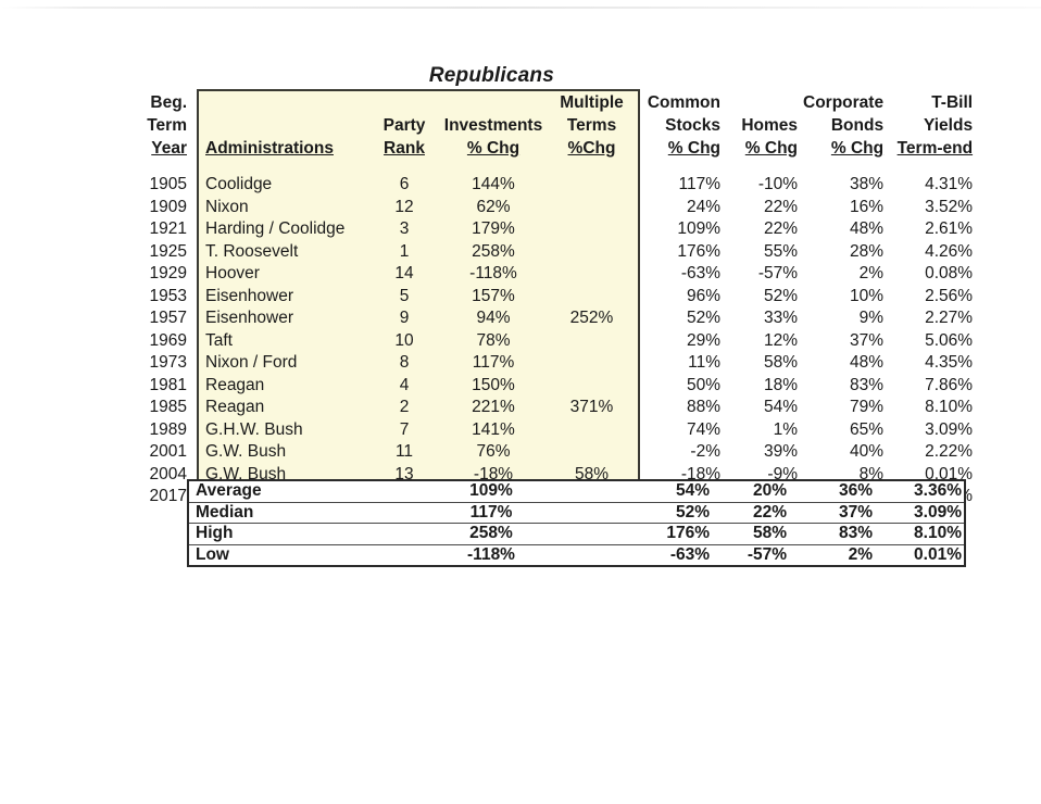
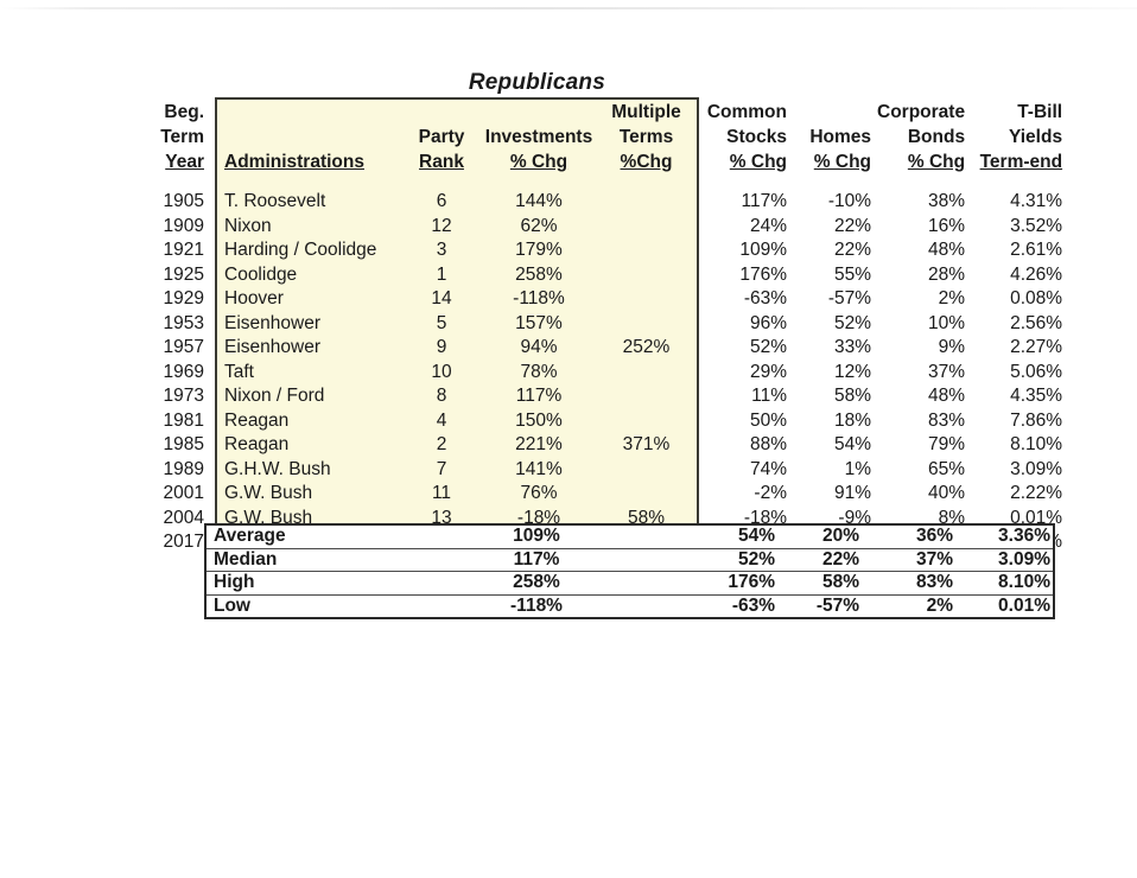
  Republicans
  Beg.				Multiple	Common		Corporate	T-Bill
  Term		Party	Investments	Terms	Stocks	Homes	Bonds	Yields
  Year	Administrations	Rank	% Chg	%Chg	% Chg	% Chg	% Chg	Term-end
- 1905	Coolidge	6	144%		117%	-10%	38%	4.31%
+ 1905	T. Roosevelt	6	144%		117%	-10%	38%	4.31%
  1909	Nixon	12	62%		24%	22%	16%	3.52%
  1921	Harding / Coolidge	3	179%		109%	22%	48%	2.61%
- 1925	T. Roosevelt	1	258%		176%	55%	28%	4.26%
+ 1925	Coolidge	1	258%		176%	55%	28%	4.26%
  1929	Hoover	14	-118%		-63%	-57%	2%	0.08%
  1953	Eisenhower	5	157%		96%	52%	10%	2.56%
  1957	Eisenhower	9	94%	252%	52%	33%	9%	2.27%
  1969	Taft	10	78%		29%	12%	37%	5.06%
  1973	Nixon / Ford	8	117%		11%	58%	48%	4.35%
  1981	Reagan	4	150%		50%	18%	83%	7.86%
  1985	Reagan	2	221%	371%	88%	54%	79%	8.10%
  1989	G.H.W. Bush	7	141%		74%	1%	65%	3.09%
- 2001	G.W. Bush	11	76%		-2%	39%	40%	2.22%
+ 2001	G.W. Bush	11	76%		-2%	91%	40%	2.22%
  2004	G.W. Bush	13	-18%	58%	-18%	-9%	8%	0.01%
  Average		109%		54%	20%	36%	3.36%
  Median		117%		52%	22%	37%	3.09%
  High		258%		176%	58%	83%	8.10%
  Low		-118%		-63%	-57%	2%	0.01%
